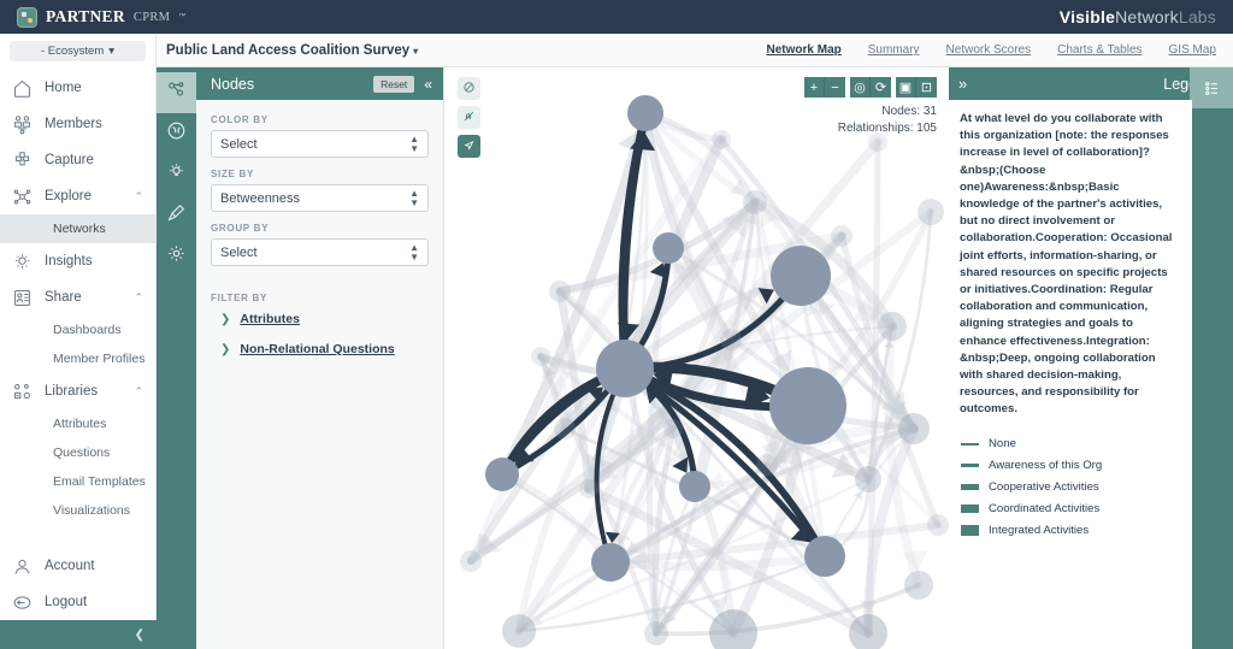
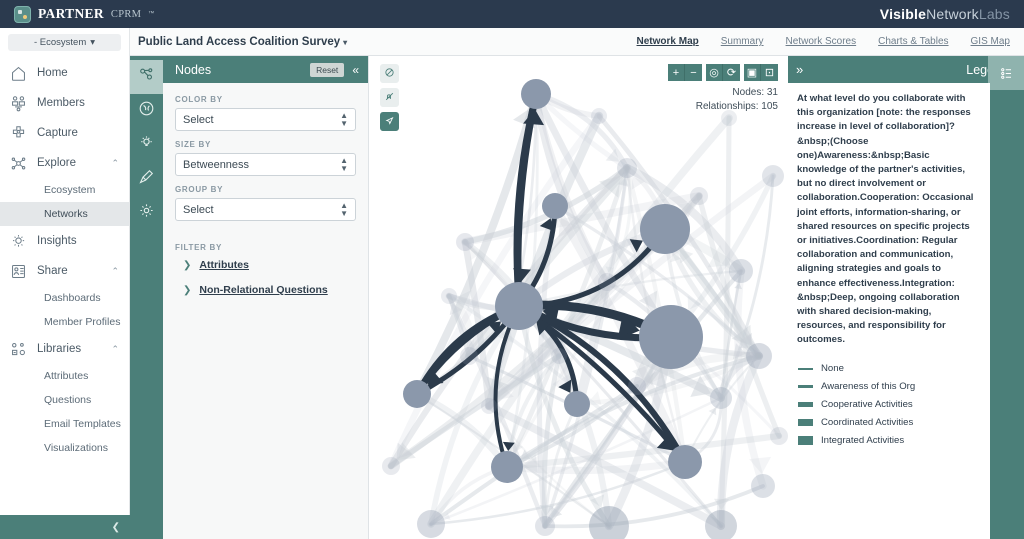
  PARTNER
  CPRM
  VisibleNetworkLabs
  - Ecosystem
  ▾
  Home
  Members
  Capture
  Explore
  ⌃
+ Ecosystem
  Networks
  Insights
  Share
  ⌃
  Dashboards
  Member Profiles
  Libraries
  ⌃
  Attributes
  Questions
  Email Templates
  Visualizations
- Account
- Logout
  ❮
  Public Land Access Coalition Survey ▾
  Network Map
  Summary
  Network Scores
  Charts & Tables
  GIS Map
  Nodes
  Reset
  «
  COLOR BY
  Select
  ▲
  ▼
  SIZE BY
  Betweenness
  ▲
  ▼
  GROUP BY
  Select
  ▲
  ▼
  FILTER BY
  ❯
  Attributes
  ❯
  Non-Relational Questions
  +
  −
  ◎
  ⟳
  ▣
  ⊡
  Nodes: 31
  Relationships: 105
  »
  At what level do you collaborate with this organization [note: the responses increase in level of collaboration]?&nbsp;(Choose one)Awareness:&nbsp;Basic knowledge of the partner's activities, but no direct involvement or collaboration.Cooperation: Occasional joint efforts, information-sharing, or shared resources on specific projects or initiatives.Coordination: Regular collaboration and communication, aligning strategies and goals to enhance effectiveness.Integration: &nbsp;Deep, ongoing collaboration with shared decision-making, resources, and responsibility for outcomes.
  None
  Awareness of this Org
  Cooperative Activities
  Coordinated Activities
  Integrated Activities
